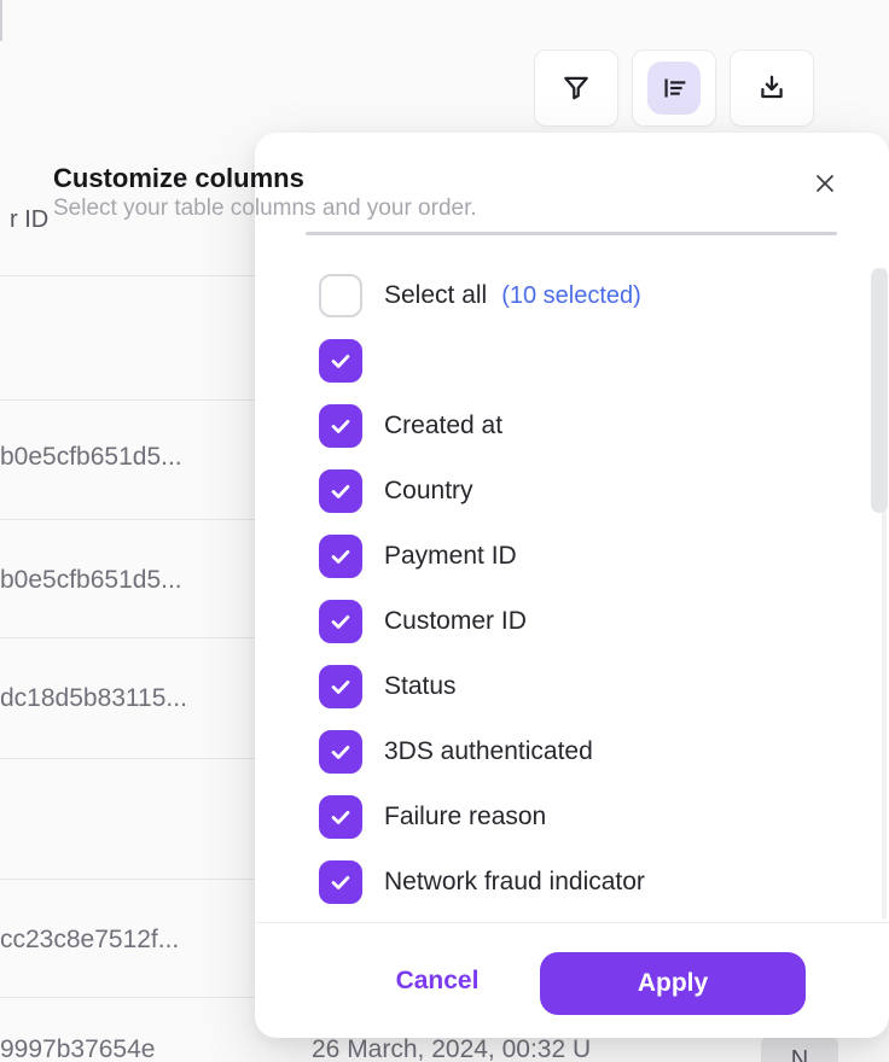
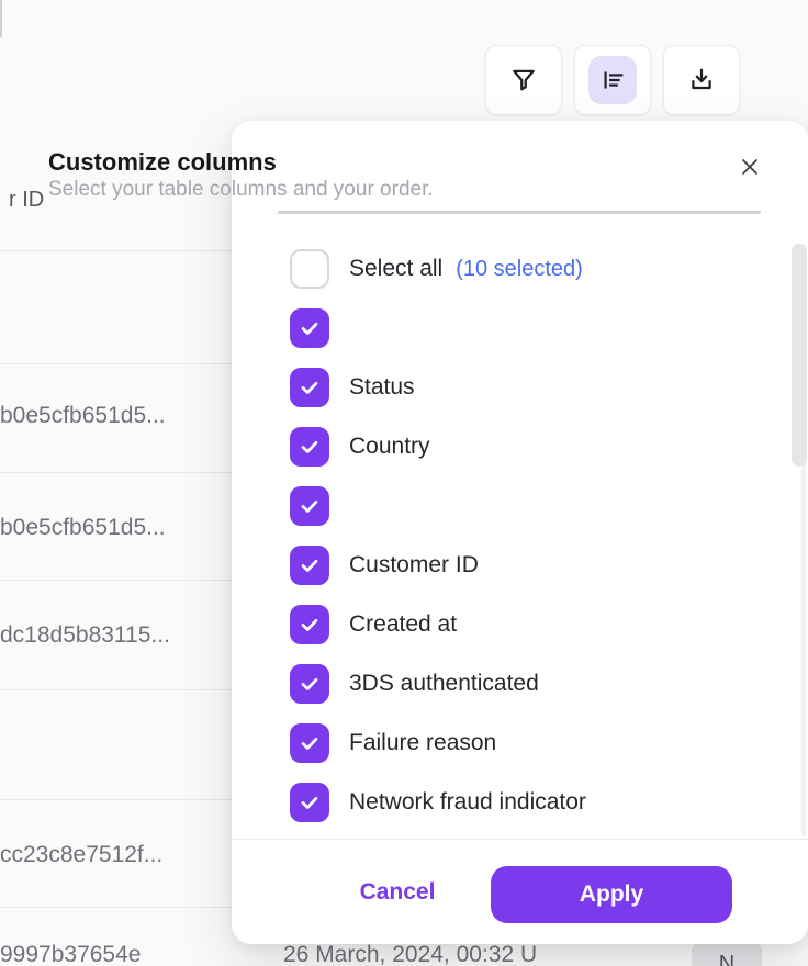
  r ID
  b0e5cfb651d5...
  b0e5cfb651d5...
  dc18d5b83115...
  cc23c8e7512f...
  9997b37654e
  26 March, 2024, 00:32 U
  N
  Customize columns
  Select your table columns and your order.
  Select all
  (10 selected)
- Created at
+ Status
  Country
- Payment ID
  Customer ID
- Status
+ Created at
  3DS authenticated
  Failure reason
  Network fraud indicator
  Cancel
  Apply
